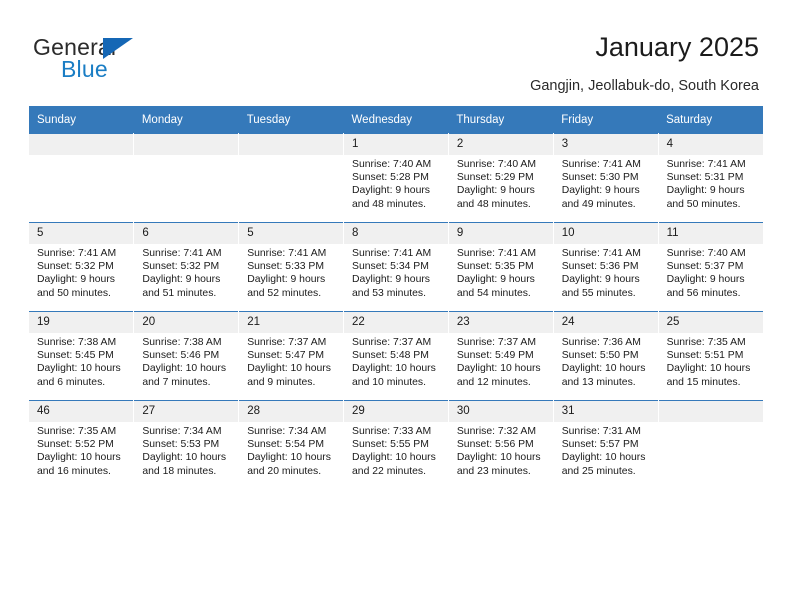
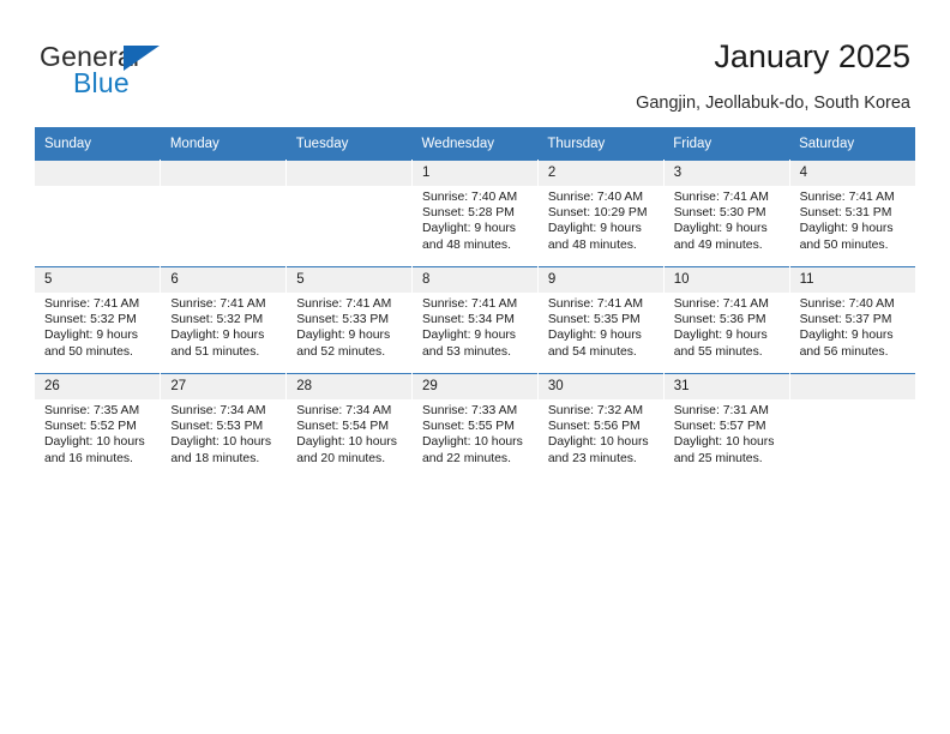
  General
  Blue
  January 2025
  Gangjin, Jeollabuk-do, South Korea
  Sunday	Monday	Tuesday	Wednesday	Thursday	Friday	Saturday
- 			1 Sunrise: 7:40 AM Sunset: 5:28 PM Daylight: 9 hours and 48 minutes.	2 Sunrise: 7:40 AM Sunset: 5:29 PM Daylight: 9 hours and 48 minutes.	3 Sunrise: 7:41 AM Sunset: 5:30 PM Daylight: 9 hours and 49 minutes.	4 Sunrise: 7:41 AM Sunset: 5:31 PM Daylight: 9 hours and 50 minutes.
+ 			1 Sunrise: 7:40 AM Sunset: 5:28 PM Daylight: 9 hours and 48 minutes.	2 Sunrise: 7:40 AM Sunset: 10:29 PM Daylight: 9 hours and 48 minutes.	3 Sunrise: 7:41 AM Sunset: 5:30 PM Daylight: 9 hours and 49 minutes.	4 Sunrise: 7:41 AM Sunset: 5:31 PM Daylight: 9 hours and 50 minutes.
  5 Sunrise: 7:41 AM Sunset: 5:32 PM Daylight: 9 hours and 50 minutes.	6 Sunrise: 7:41 AM Sunset: 5:32 PM Daylight: 9 hours and 51 minutes.	5 Sunrise: 7:41 AM Sunset: 5:33 PM Daylight: 9 hours and 52 minutes.	8 Sunrise: 7:41 AM Sunset: 5:34 PM Daylight: 9 hours and 53 minutes.	9 Sunrise: 7:41 AM Sunset: 5:35 PM Daylight: 9 hours and 54 minutes.	10 Sunrise: 7:41 AM Sunset: 5:36 PM Daylight: 9 hours and 55 minutes.	11 Sunrise: 7:40 AM Sunset: 5:37 PM Daylight: 9 hours and 56 minutes.
- 19 Sunrise: 7:38 AM Sunset: 5:45 PM Daylight: 10 hours and 6 minutes.	20 Sunrise: 7:38 AM Sunset: 5:46 PM Daylight: 10 hours and 7 minutes.	21 Sunrise: 7:37 AM Sunset: 5:47 PM Daylight: 10 hours and 9 minutes.	22 Sunrise: 7:37 AM Sunset: 5:48 PM Daylight: 10 hours and 10 minutes.	23 Sunrise: 7:37 AM Sunset: 5:49 PM Daylight: 10 hours and 12 minutes.	24 Sunrise: 7:36 AM Sunset: 5:50 PM Daylight: 10 hours and 13 minutes.	25 Sunrise: 7:35 AM Sunset: 5:51 PM Daylight: 10 hours and 15 minutes.
- 46 Sunrise: 7:35 AM Sunset: 5:52 PM Daylight: 10 hours and 16 minutes.	27 Sunrise: 7:34 AM Sunset: 5:53 PM Daylight: 10 hours and 18 minutes.	28 Sunrise: 7:34 AM Sunset: 5:54 PM Daylight: 10 hours and 20 minutes.	29 Sunrise: 7:33 AM Sunset: 5:55 PM Daylight: 10 hours and 22 minutes.	30 Sunrise: 7:32 AM Sunset: 5:56 PM Daylight: 10 hours and 23 minutes.	31 Sunrise: 7:31 AM Sunset: 5:57 PM Daylight: 10 hours and 25 minutes.
+ 26 Sunrise: 7:35 AM Sunset: 5:52 PM Daylight: 10 hours and 16 minutes.	27 Sunrise: 7:34 AM Sunset: 5:53 PM Daylight: 10 hours and 18 minutes.	28 Sunrise: 7:34 AM Sunset: 5:54 PM Daylight: 10 hours and 20 minutes.	29 Sunrise: 7:33 AM Sunset: 5:55 PM Daylight: 10 hours and 22 minutes.	30 Sunrise: 7:32 AM Sunset: 5:56 PM Daylight: 10 hours and 23 minutes.	31 Sunrise: 7:31 AM Sunset: 5:57 PM Daylight: 10 hours and 25 minutes.
